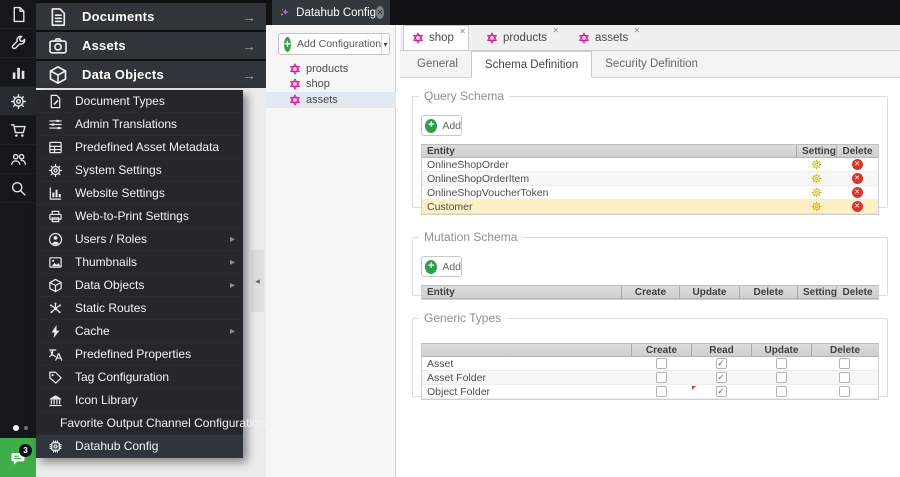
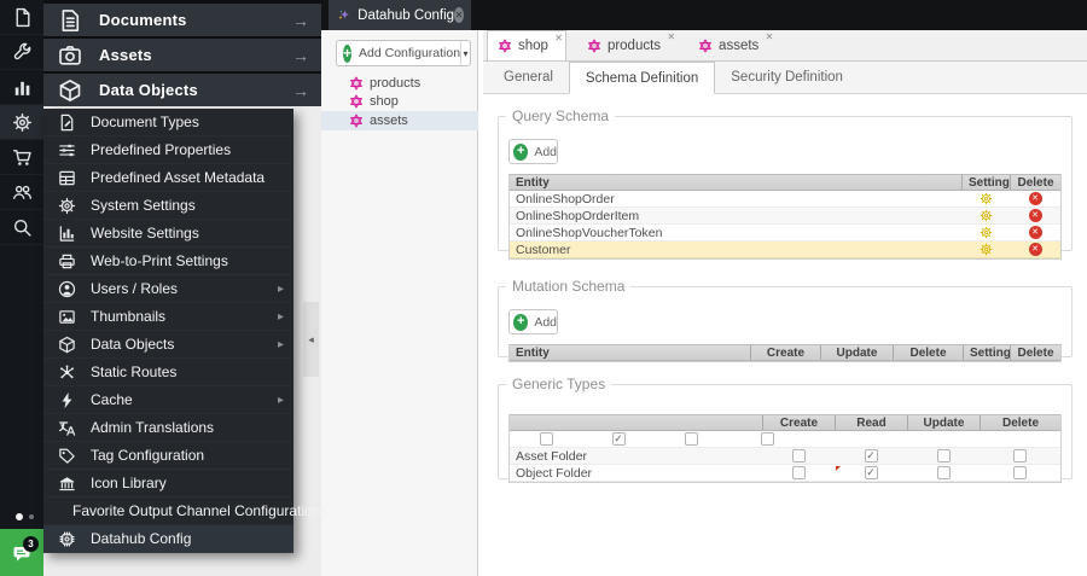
  ◂
  3
  Documents
  →
  Assets
  →
  Data Objects
  →
  Document Types
- Admin Translations
+ Predefined Properties
  Predefined Asset Metadata
  System Settings
  Website Settings
  Web-to-Print Settings
  Users / Roles
  ▸
  Thumbnails
  ▸
  Data Objects
  ▸
  Static Routes
  Cache
  ▸
- Predefined Properties
+ Admin Translations
  Tag Configuration
  Icon Library
  Favorite Output Channel Configurations
  Datahub Config
  Datahub Config
  ✕
  +
  Add Configuration
  ▾
  products
  shop
  assets
  shop
  ✕
  products
  ✕
  assets
  ✕
  General
  Schema Definition
  Security Definition
  Query Schema
  +
  Add
  Entity
  Setting
  Delete
  OnlineShopOrder
  OnlineShopOrderItem
  OnlineShopVoucherToken
  Customer
  Mutation Schema
  +
  Add
  Entity
  Create
  Update
  Delete
  Setting
  Delete
  Generic Types
  Create
  Read
  Update
  Delete
- Asset
  ✓
  Asset Folder
  ✓
  Object Folder
  ✓
